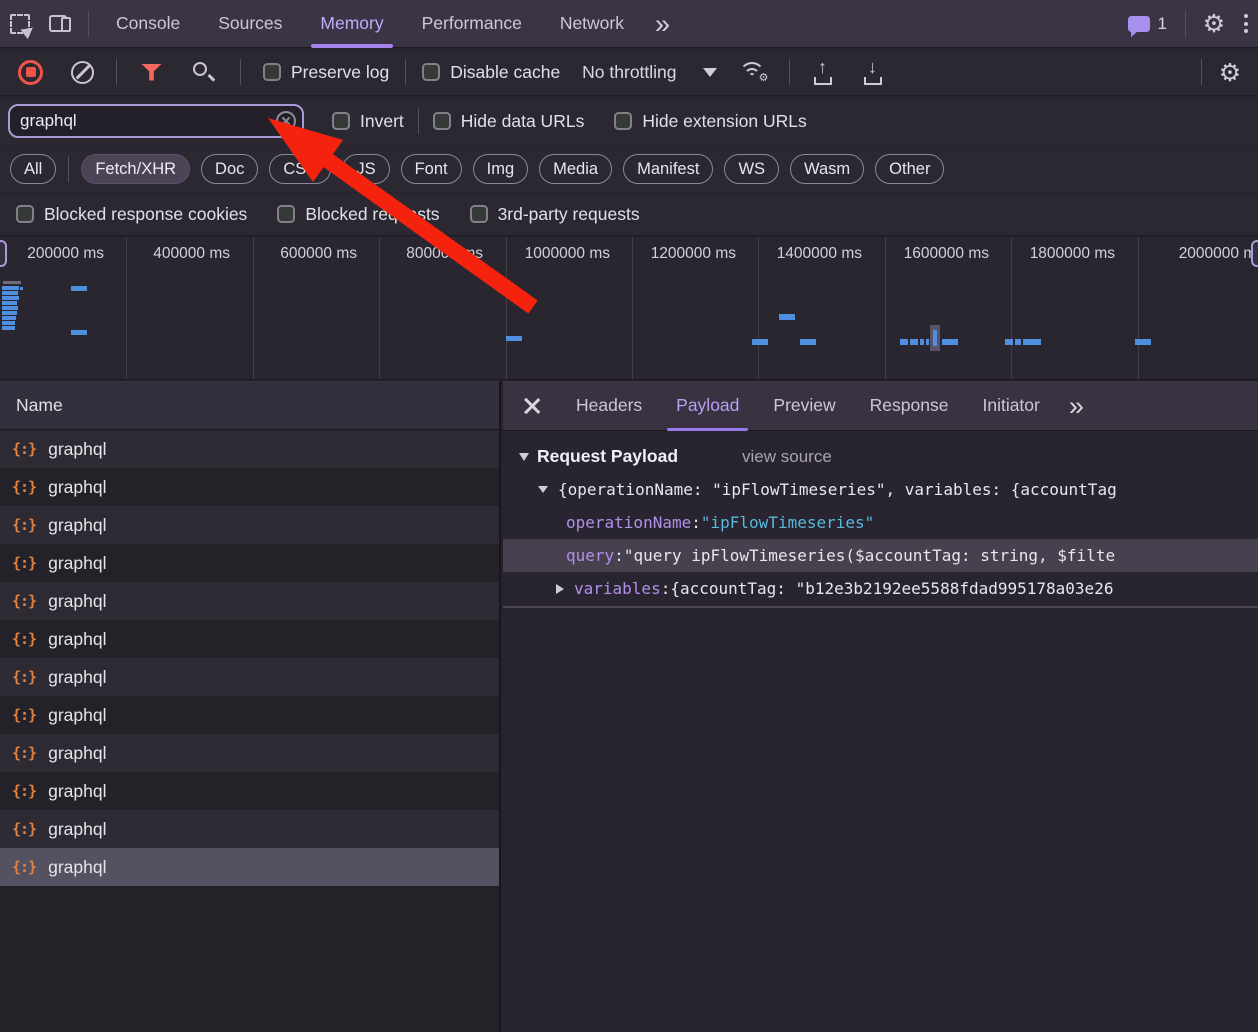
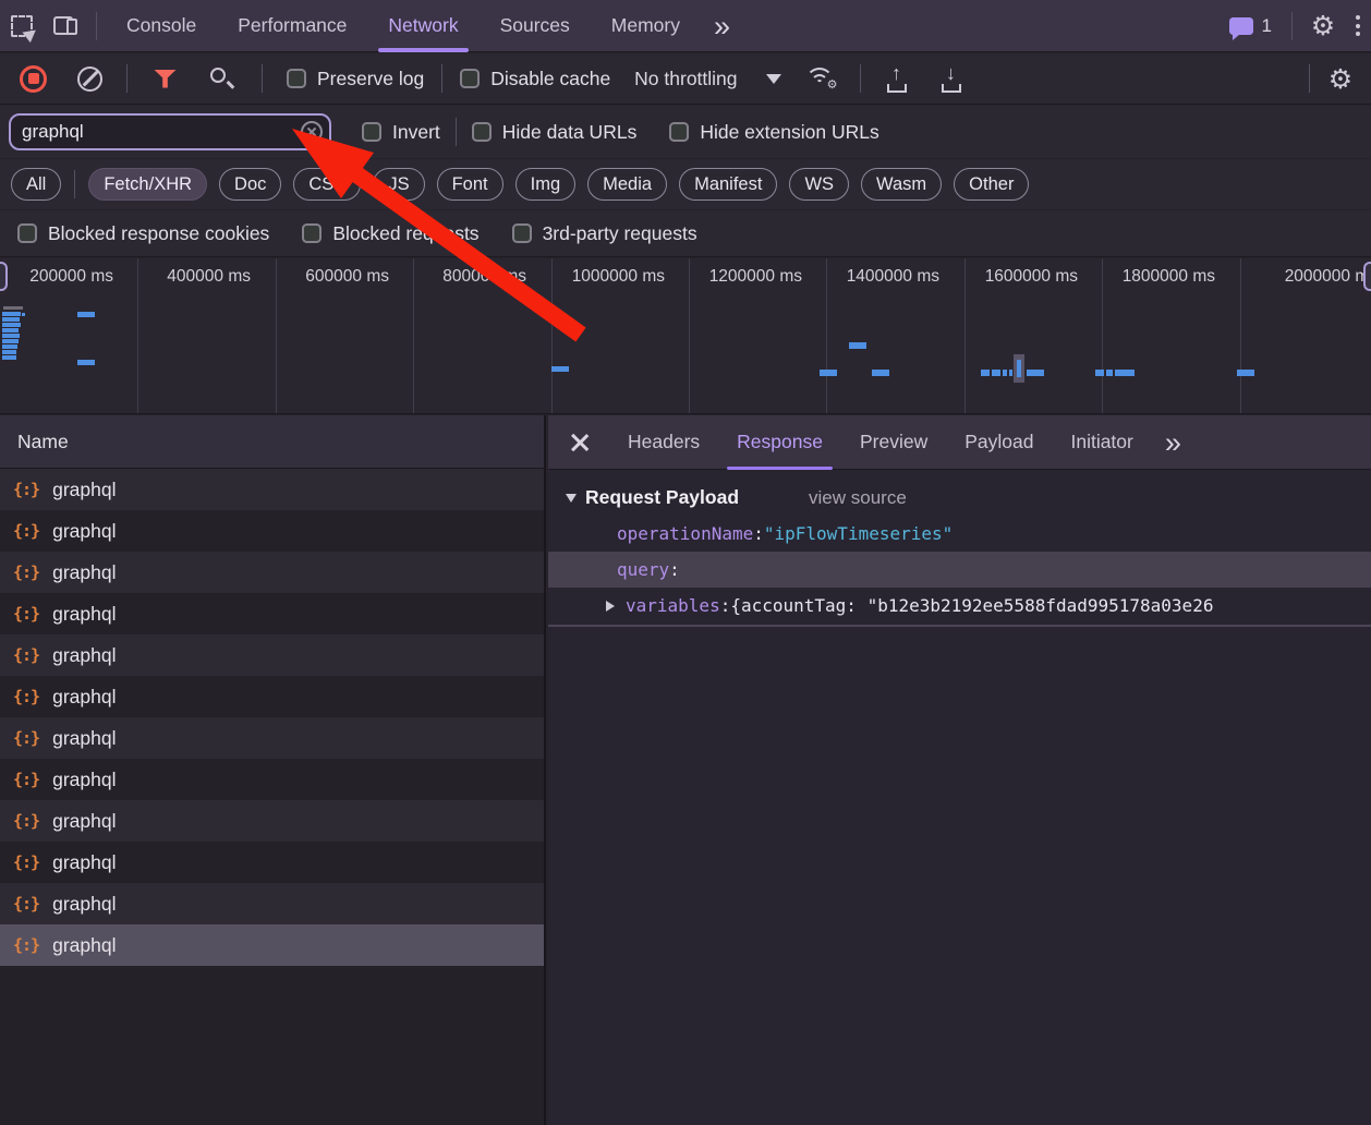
  Console
- Sources
+ Performance
- Memory
+ Network
- Performance
+ Sources
- Network
+ Memory
  »
  1
  ⚙
  Preserve log
  Disable cache
  No throttling
  ⚙
  ↑
  ↓
  ⚙
  graphql
  Invert
  Hide data URLs
  Hide extension URLs
  All
  Fetch/XHR
  Doc
  JS
  Font
  Img
  Media
  Manifest
  WS
  Wasm
  Other
  Blocked response cookies
  Blocked rests
  3rd-party requests
  200000 ms
  400000 ms
  600000 ms
  1000000 ms
  1200000 ms
  1400000 ms
  1600000 ms
  1800000 ms
  2000000 m
  Name
  {:}
  graphql
  {:}
  graphql
  {:}
  graphql
  {:}
  graphql
  {:}
  graphql
  {:}
  graphql
  {:}
  graphql
  {:}
  graphql
  {:}
  graphql
  {:}
  graphql
  {:}
  graphql
  {:}
  graphql
  Headers
- Payload
+ Response
  Preview
- Response
+ Payload
  Initiator
  »
  Request Payload
  view source
- {operationName: "ipFlowTimeseries", variables: {accountTag
  operationName
  :
  "ipFlowTimeseries"
  query
  :
- "query ipFlowTimeseries($accountTag: string, $filte
  variables
  :
  {accountTag: "b12e3b2192ee5588fdad995178a03e26
